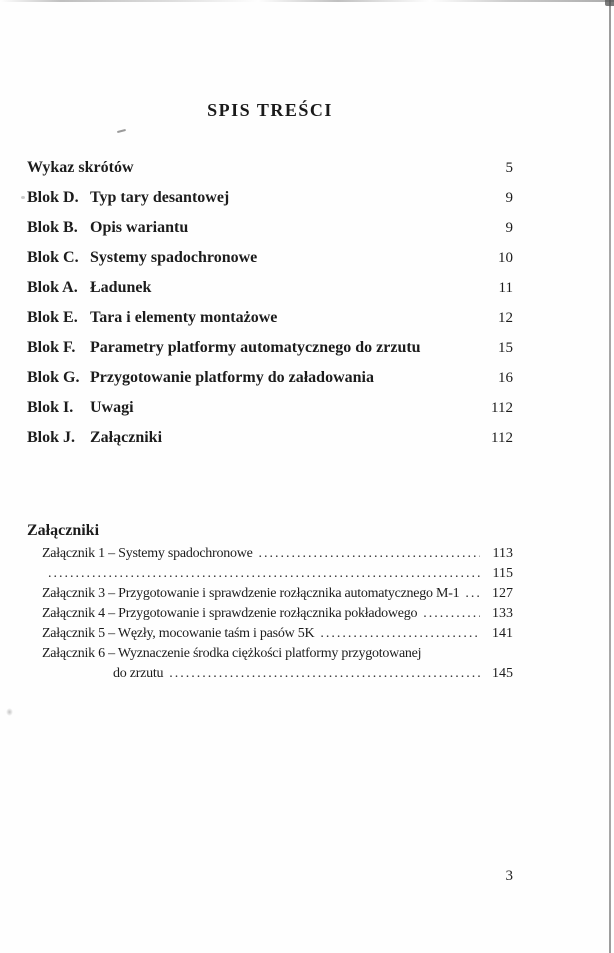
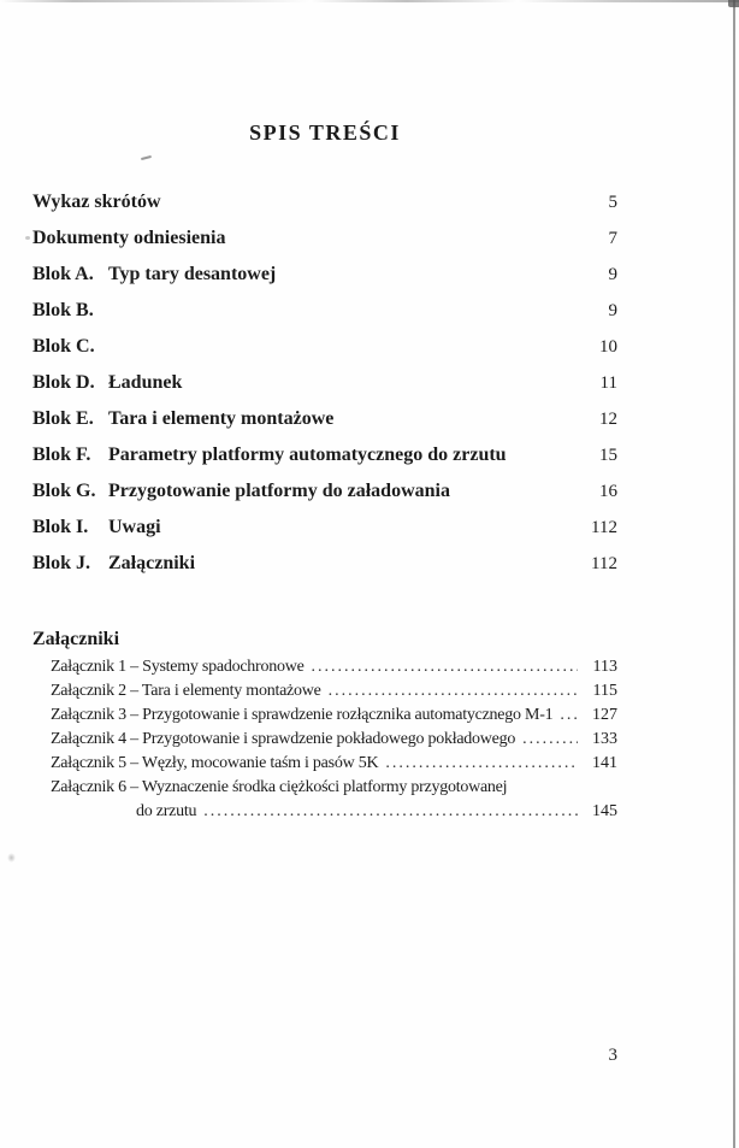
  SPIS TREŚCI
  Wykaz skrótów
  5
+ Dokumenty odniesienia
+ 7
- Blok D.
+ Blok A.
  Typ tary desantowej
  9
  Blok B.
- Opis wariantu
  9
  Blok C.
- Systemy spadochronowe
  10
- Blok A.
+ Blok D.
  Ładunek
  11
  Blok E.
  Tara i elementy montażowe
  12
  Blok F.
  Parametry platformy automatycznego do zrzutu
  15
  Blok G.
  Przygotowanie platformy do załadowania
  16
  Blok I.
  Uwagi
  112
  Blok J.
  Załączniki
  112
  Załączniki
  Załącznik 1 – Systemy spadochronowe
  113
+ Załącznik 2 – Tara i elementy montażowe
  115
  Załącznik 3 – Przygotowanie i sprawdzenie rozłącznika automatycznego M-1
  127
- Załącznik 4 – Przygotowanie i sprawdzenie rozłącznika pokładowego
+ Załącznik 4 – Przygotowanie i sprawdzenie pokładowego pokładowego
  133
  Załącznik 5 – Węzły, mocowanie taśm i pasów 5K
  141
  Załącznik 6 – Wyznaczenie środka ciężkości platformy przygotowanej
  do zrzutu
  145
  3
